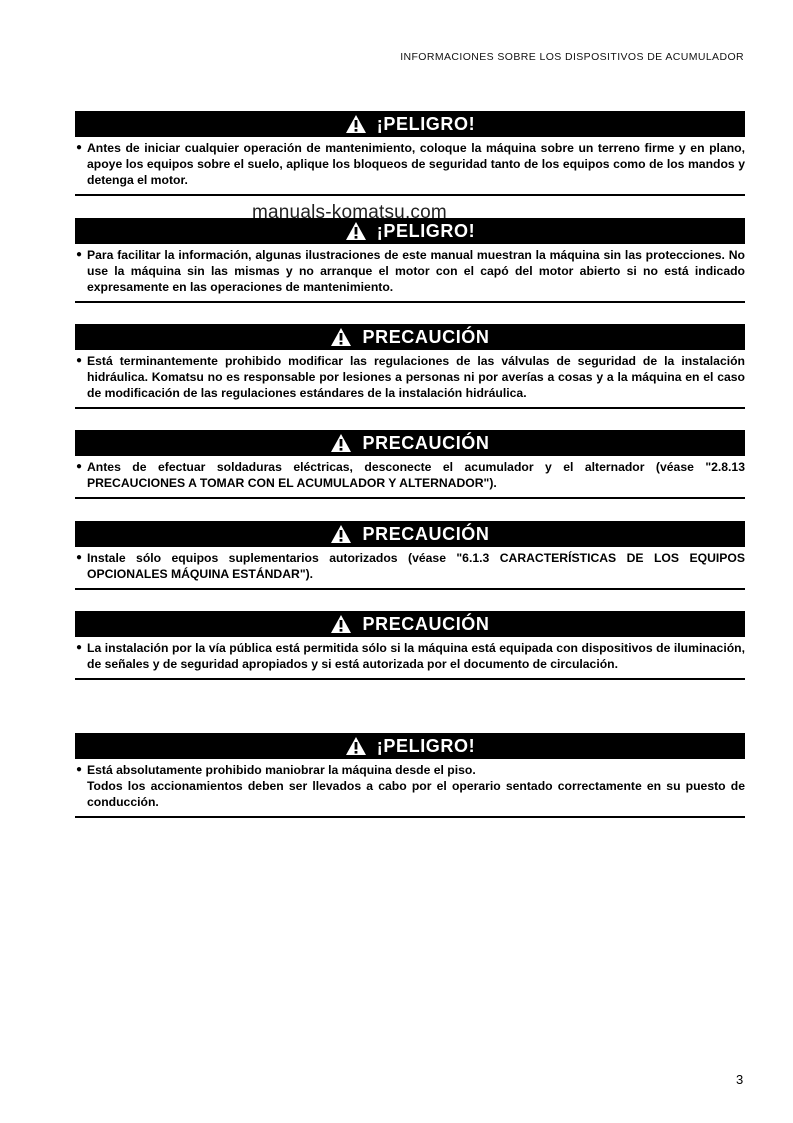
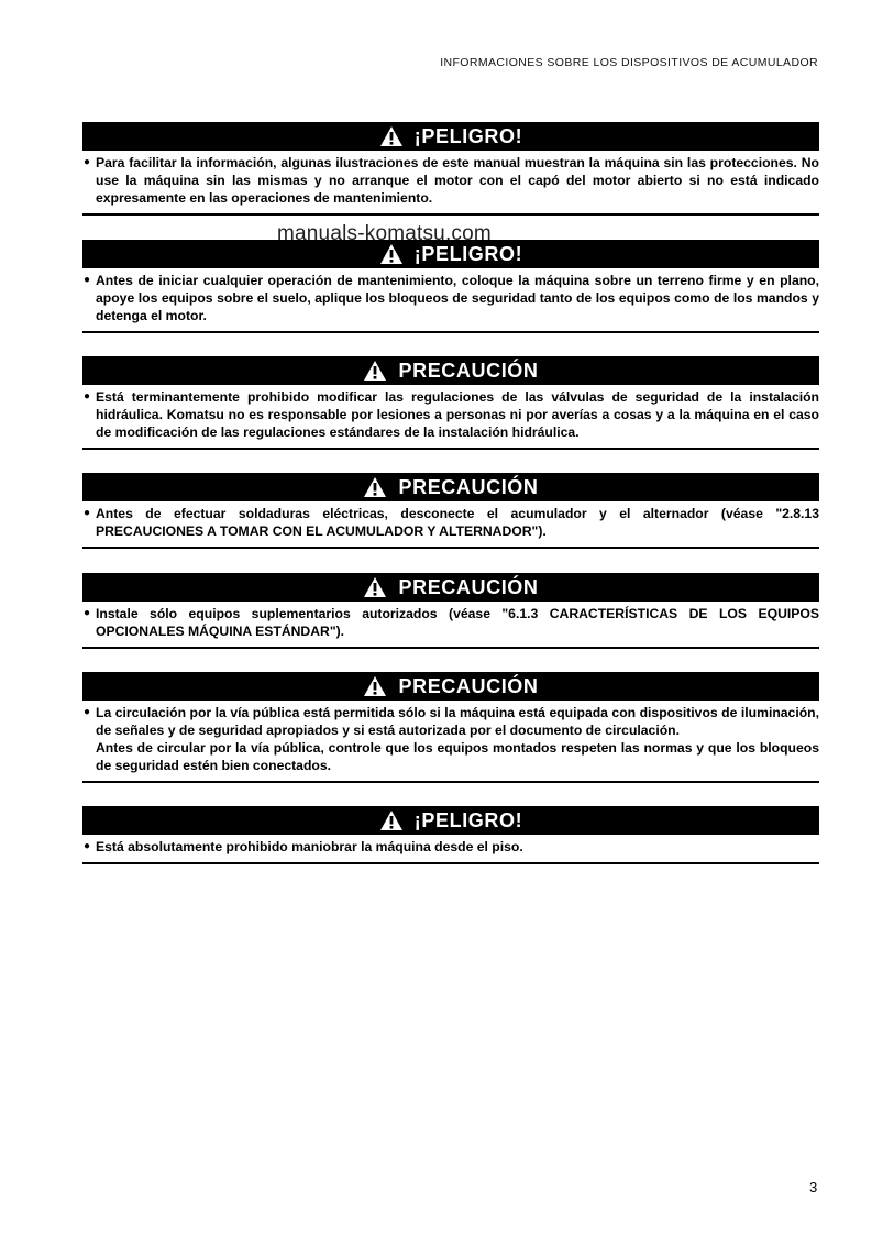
  INFORMACIONES SOBRE LOS DISPOSITIVOS DE ACUMULADOR
  manuals-komatsu.com
  ¡PELIGRO!
  ●
- Antes de iniciar cualquier operación de mantenimiento, coloque la máquina sobre un terreno firme y en plano, apoye los equipos sobre el suelo, aplique los bloqueos de seguridad tanto de los equipos como de los mandos y detenga el motor.
+ Para facilitar la información, algunas ilustraciones de este manual muestran la máquina sin las protecciones. No use la máquina sin las mismas y no arranque el motor con el capó del motor abierto si no está indicado expresamente en las operaciones de mantenimiento.
  ¡PELIGRO!
  ●
- Para facilitar la información, algunas ilustraciones de este manual muestran la máquina sin las protecciones. No use la máquina sin las mismas y no arranque el motor con el capó del motor abierto si no está indicado expresamente en las operaciones de mantenimiento.
+ Antes de iniciar cualquier operación de mantenimiento, coloque la máquina sobre un terreno firme y en plano, apoye los equipos sobre el suelo, aplique los bloqueos de seguridad tanto de los equipos como de los mandos y detenga el motor.
  PRECAUCIÓN
  ●
  Está terminantemente prohibido modificar las regulaciones de las válvulas de seguridad de la instalación hidráulica. Komatsu no es responsable por lesiones a personas ni por averías a cosas y a la máquina en el caso de modificación de las regulaciones estándares de la instalación hidráulica.
  PRECAUCIÓN
  ●
  Antes de efectuar soldaduras eléctricas, desconecte el acumulador y el alternador (véase "2.8.13 PRECAUCIONES A TOMAR CON EL ACUMULADOR Y ALTERNADOR").
  PRECAUCIÓN
  ●
  Instale sólo equipos suplementarios autorizados (véase "6.1.3 CARACTERÍSTICAS DE LOS EQUIPOS OPCIONALES MÁQUINA ESTÁNDAR").
  PRECAUCIÓN
  ●
- La instalación por la vía pública está permitida sólo si la máquina está equipada con dispositivos de iluminación, de señales y de seguridad apropiados y si está autorizada por el documento de circulación.
+ La circulación por la vía pública está permitida sólo si la máquina está equipada con dispositivos de iluminación, de señales y de seguridad apropiados y si está autorizada por el documento de circulación.
+ Antes de circular por la vía pública, controle que los equipos montados respeten las normas y que los bloqueos de seguridad estén bien conectados.
  ¡PELIGRO!
  ●
  Está absolutamente prohibido maniobrar la máquina desde el piso.
- Todos los accionamientos deben ser llevados a cabo por el operario sentado correctamente en su puesto de conducción.
  3
